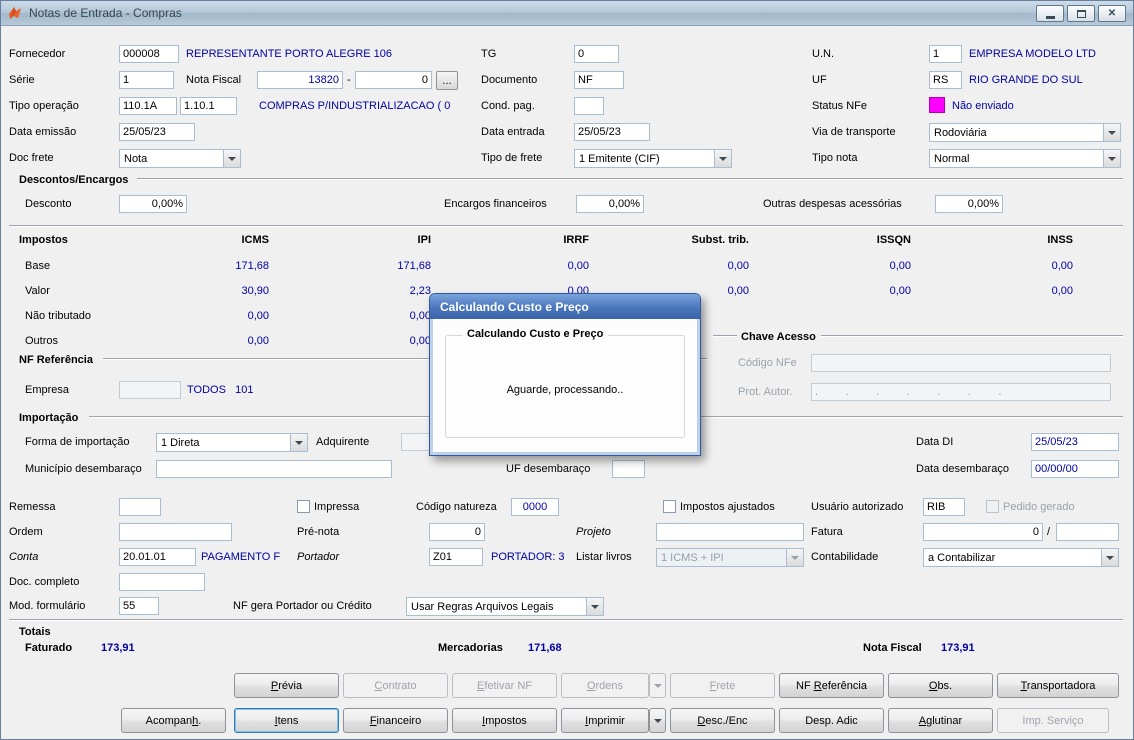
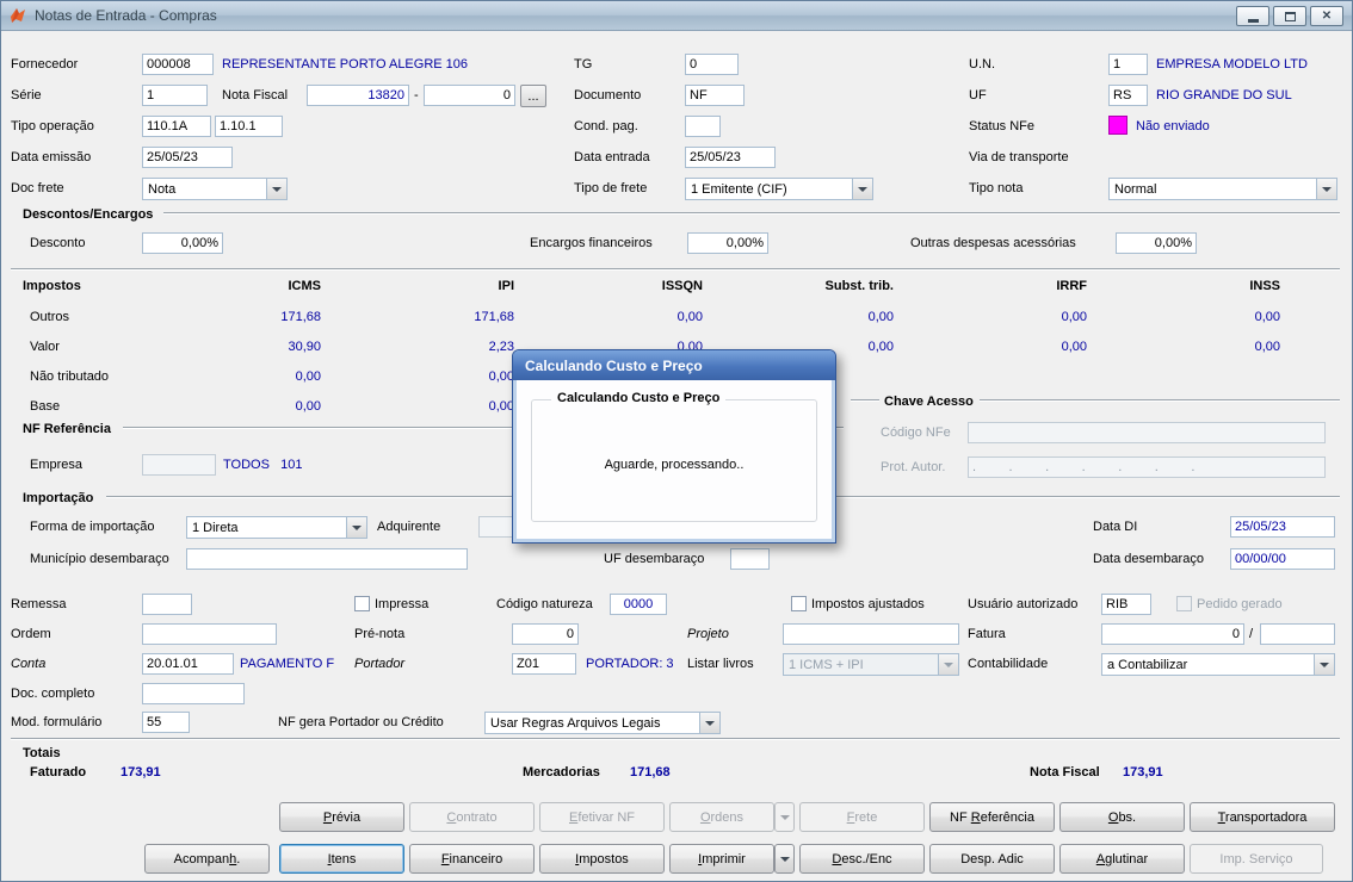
  Notas de Entrada - Compras
  ✕
  Fornecedor
  000008
  REPRESENTANTE PORTO ALEGRE 106
  TG
  0
  U.N.
  1
  EMPRESA MODELO LTD
  Série
  1
  Nota Fiscal
  13820
  -
  0
  ...
  Documento
  NF
  UF
  RS
  RIO GRANDE DO SUL
  Tipo operação
  110.1A
  1.10.1
- COMPRAS P/INDUSTRIALIZACAO ( 0
  Cond. pag.
  Status NFe
  Não enviado
  Data emissão
  25/05/23
  Data entrada
  25/05/23
  Via de transporte
- Rodoviária
  Doc frete
  Nota
  Tipo de frete
  1 Emitente (CIF)
  Tipo nota
  Normal
  Descontos/Encargos
  Desconto
  0,00%
  Encargos financeiros
  0,00%
  Outras despesas acessórias
  0,00%
  Impostos
  ICMS
  IPI
- IRRF
+ ISSQN
  Subst. trib.
- ISSQN
+ IRRF
  INSS
- Base
+ Outros
  171,68
  171,68
  0,00
  0,00
  0,00
  0,00
  Valor
  30,90
  2,23
  0,00
  0,00
  0,00
  0,00
  Não tributado
  0,00
  0,00
- Outros
+ Base
  0,00
  0,00
  NF Referência
  Empresa
  TODOS 101
  Chave Acesso
  Código NFe
  Prot. Autor.
  . . . . . . .
  Importação
  Forma de importação
  1 Direta
  Adquirente
  Data DI
  25/05/23
  Município desembaraço
  UF desembaraço
  Data desembaraço
  00/00/00
  Remessa
  Impressa
  Código natureza
  0000
  Impostos ajustados
  Usuário autorizado
  RIB
  Pedido gerado
  Ordem
  Pré-nota
  0
  Projeto
  Fatura
  0
  /
  Conta
  20.01.01
  PAGAMENTO F
  Portador
  Z01
  PORTADOR: 3
  Listar livros
  1 ICMS + IPI
  Contabilidade
  a Contabilizar
  Doc. completo
  Mod. formulário
  55
  NF gera Portador ou Crédito
  Usar Regras Arquivos Legais
  Totais
  Faturado
  173,91
  Mercadorias
  171,68
  Nota Fiscal
  173,91
  Prévia
  Contrato
  Efetivar NF
  Ordens
  Frete
  NF Referência
  Obs.
  Transportadora
  Acompanh.
  Itens
  Financeiro
  Impostos
  Imprimir
  Desc./Enc
  Desp. Adic
  Aglutinar
  Imp. Serviço
  Calculando Custo e Preço
  Calculando Custo e Preço
  Aguarde, processando..
